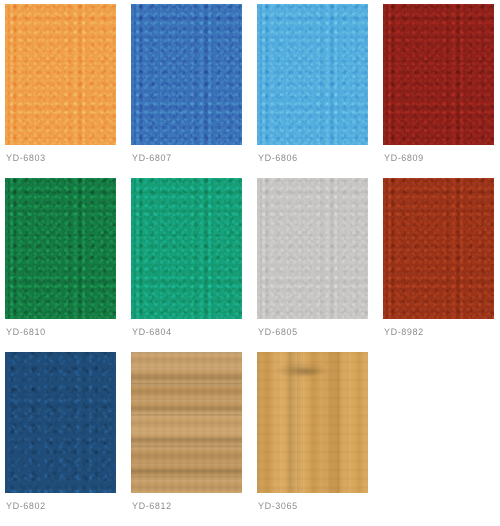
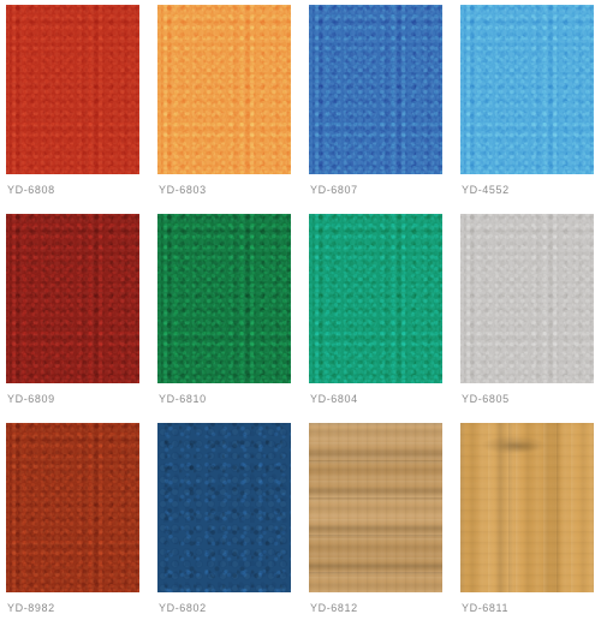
+ YD-6808
  YD-6803
  YD-6807
- YD-6806
+ YD-4552
  YD-6809
  YD-6810
  YD-6804
  YD-6805
  YD-8982
  YD-6802
  YD-6812
- YD-3065
+ YD-6811
